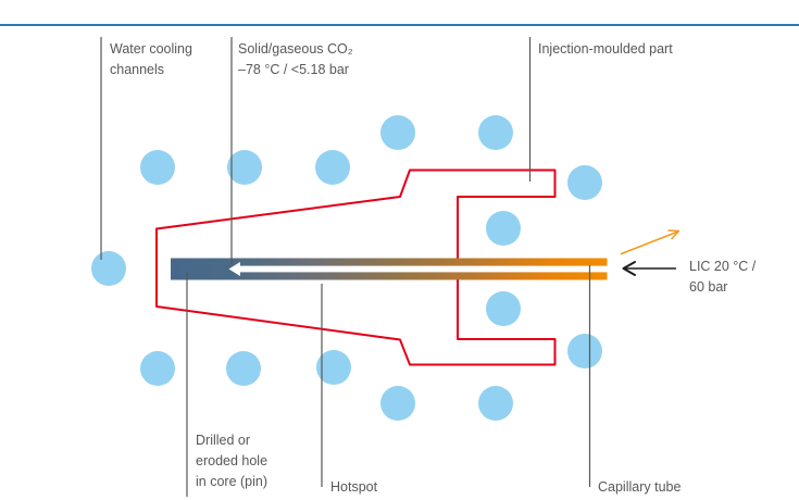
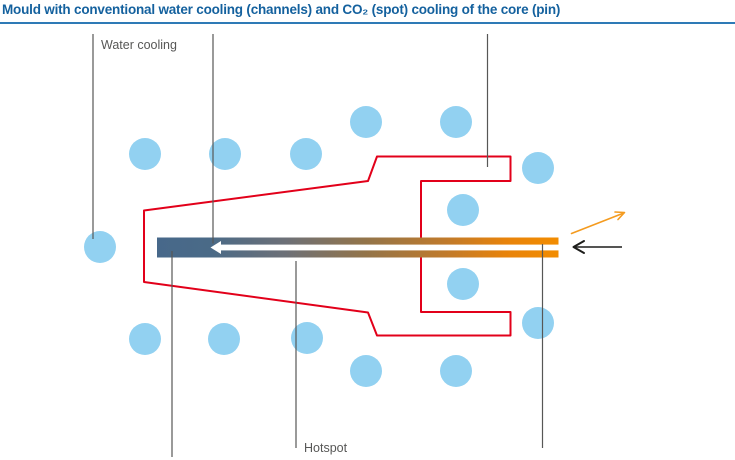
+ Mould with conventional water cooling (channels) and CO₂ (spot) cooling of the core (pin)
  Water cooling
- channels
- Solid/gaseous CO₂
- –78 °C / <5.18 bar
- Injection-moulded part
- LIC 20 °C /
- 60 bar
- Drilled or
- eroded hole
- in core (pin)
  Hotspot
- Capillary tube
